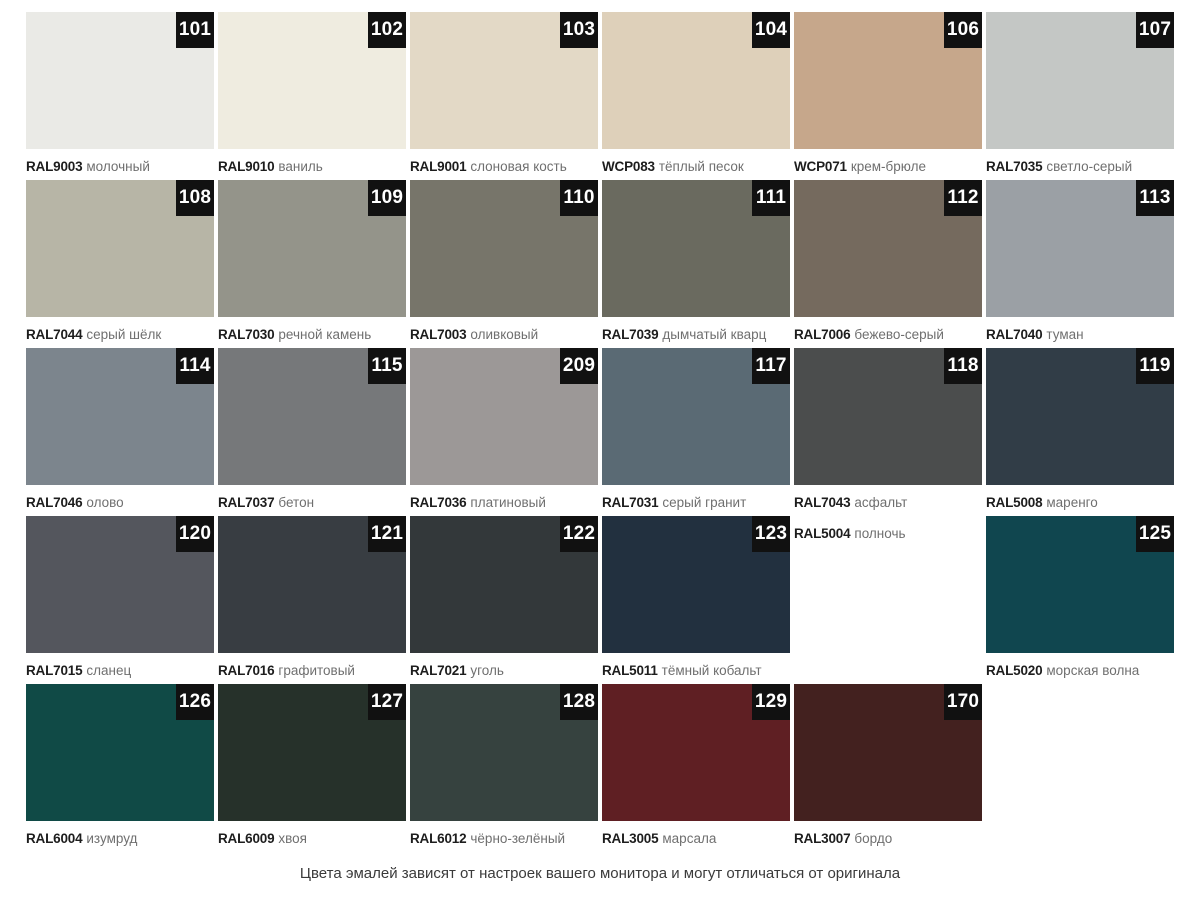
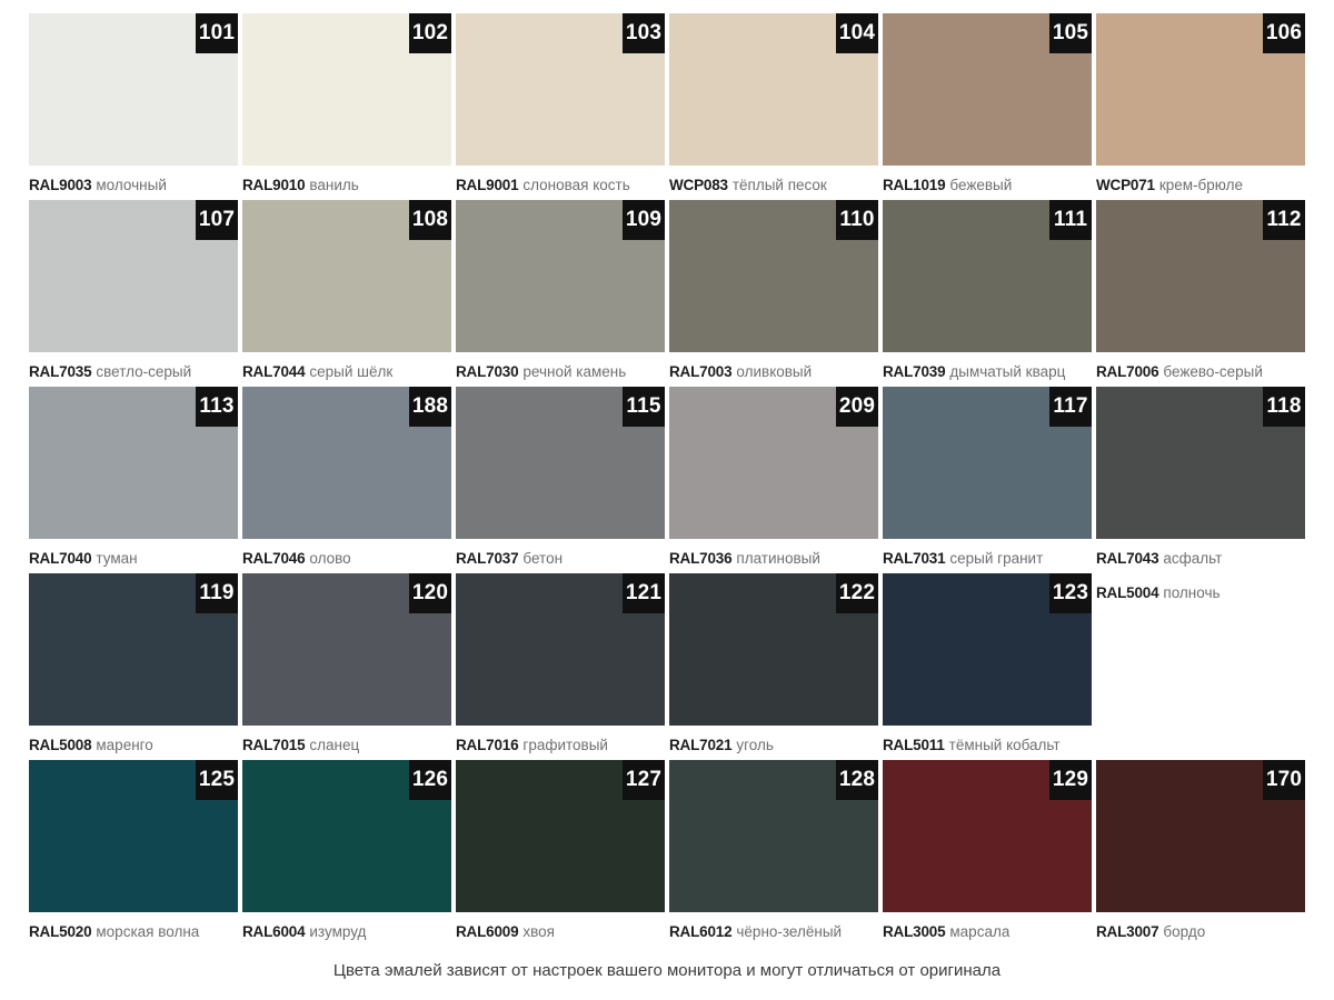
  101
  RAL9003 молочный
  102
  RAL9010 ваниль
  103
  RAL9001 слоновая кость
  104
  WCP083 тёплый песок
+ 105
+ RAL1019 бежевый
  106
  WCP071 крем-брюле
  107
  RAL7035 светло-серый
  108
  RAL7044 серый шёлк
  109
  RAL7030 речной камень
  110
  RAL7003 оливковый
  111
  RAL7039 дымчатый кварц
  112
  RAL7006 бежево-серый
  113
  RAL7040 туман
- 114
+ 188
  RAL7046 олово
  115
  RAL7037 бетон
  209
  RAL7036 платиновый
  117
  RAL7031 серый гранит
  118
  RAL7043 асфальт
  119
  RAL5008 маренго
  120
  RAL7015 сланец
  121
  RAL7016 графитовый
  122
  RAL7021 уголь
  123
  RAL5011 тёмный кобальт
  RAL5004 полночь
  125
  RAL5020 морская волна
  126
  RAL6004 изумруд
  127
  RAL6009 хвоя
  128
  RAL6012 чёрно-зелёный
  129
  RAL3005 марсала
  170
  RAL3007 бордо
  Цвета эмалей зависят от настроек вашего монитора и могут отличаться от оригинала
